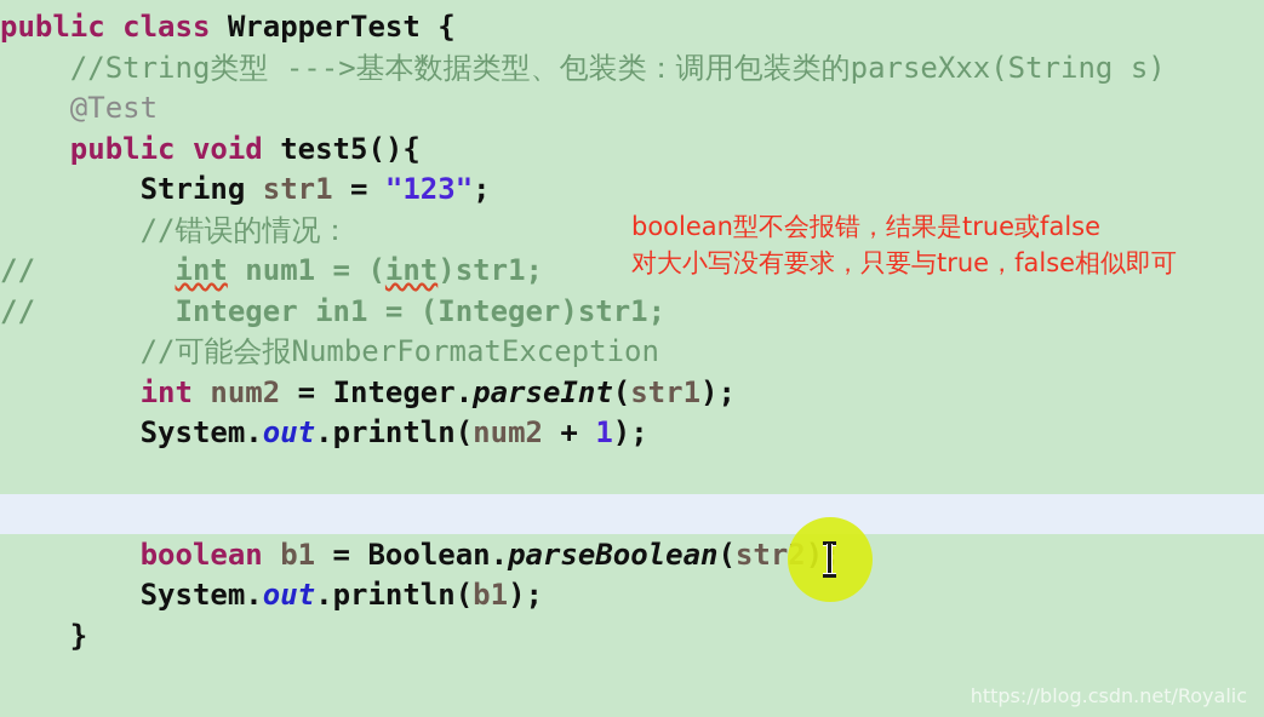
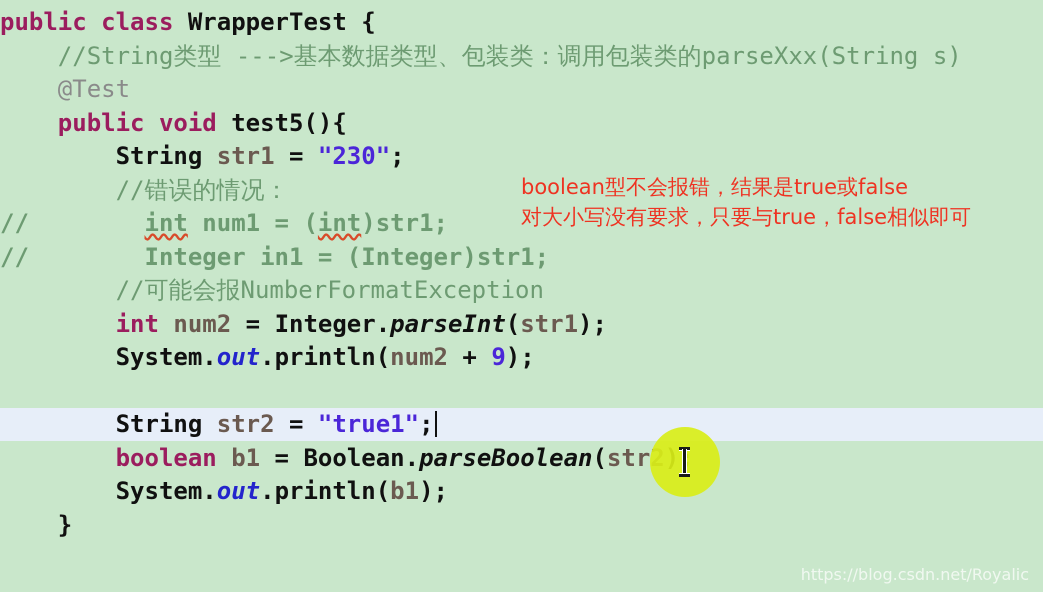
  public class WrapperTest {
  //String类型 --->基本数据类型、包装类：调用包装类的parseXxx(String s)
  @Test
  public void test5(){
- String str1 = "123";
+ String str1 = "230";
  //错误的情况：
  // int num1 = (int)str1;
  // Integer in1 = (Integer)str1;
  //可能会报NumberFormatException
  int num2 = Integer.parseInt(str1);
- System.out.println(num2 + 1);
+ System.out.println(num2 + 9);
+ String str2 = "true1";
  boolean b1 = Boolean.parseBoolean(str
  System.out.println(b1);
  }
  boolean型不会报错，结果是true或false
  对大小写没有要求，只要与true，false相似即可
  https://blog.csdn.net/Royalic
